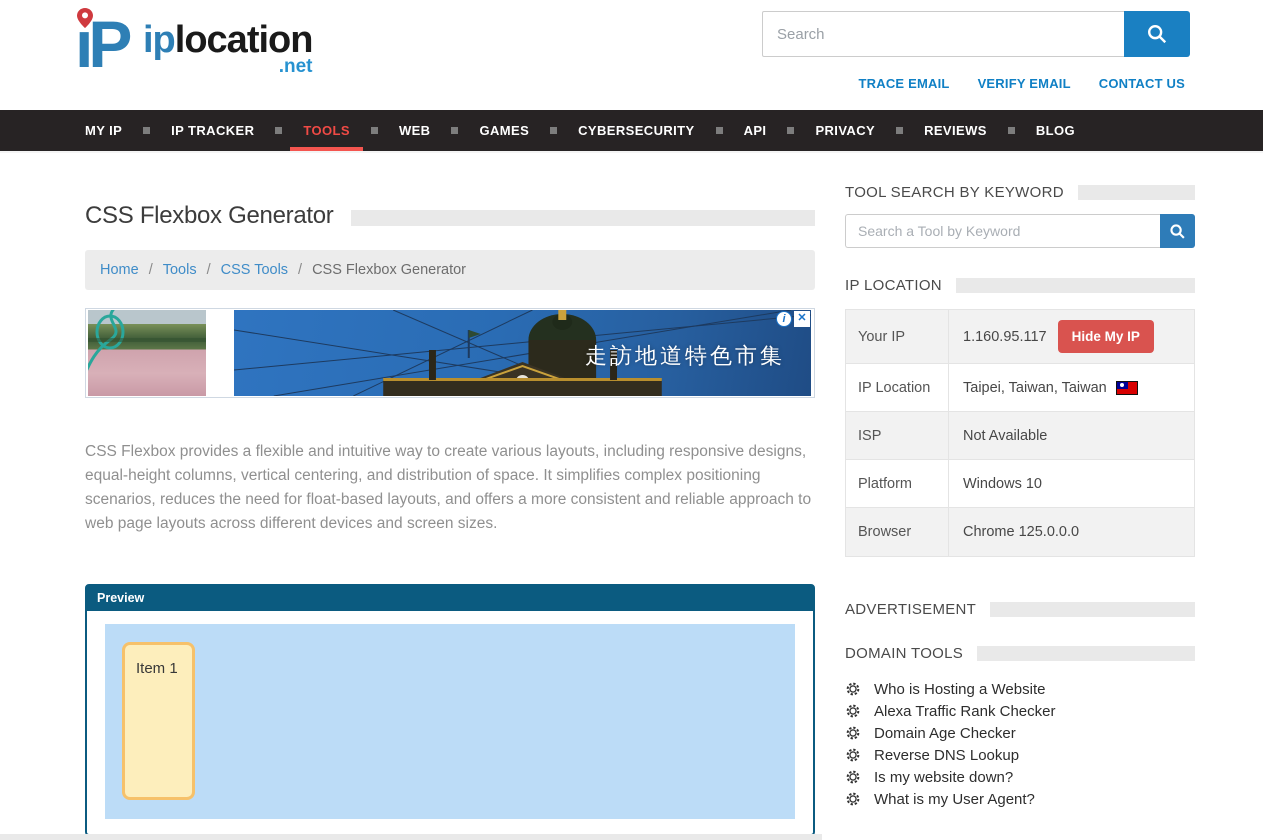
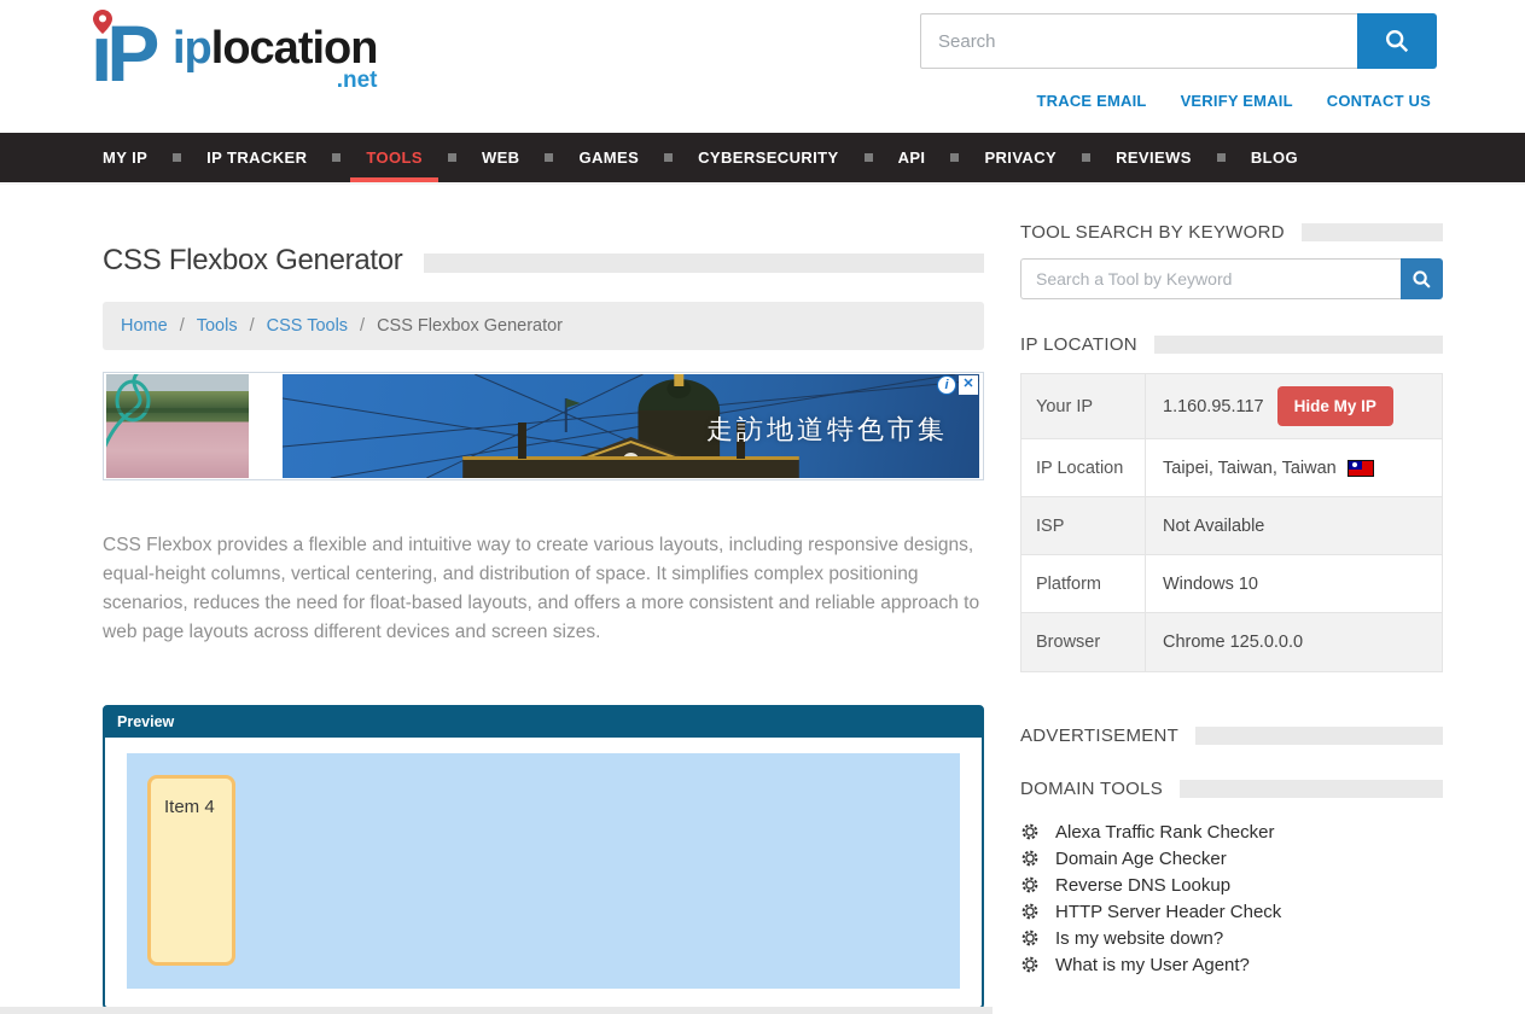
  ıP
  iplocation
  .net
  Search
  TRACE EMAIL
  VERIFY EMAIL
  CONTACT US
  MY IP
  IP TRACKER
  TOOLS
  WEB
  GAMES
  CYBERSECURITY
  API
  PRIVACY
  REVIEWS
  BLOG
  CSS Flexbox Generator
  Home
  /
  Tools
  /
  CSS Tools
  /
  CSS Flexbox Generator
  走訪地道特色市集
  i
  ✕
  CSS Flexbox provides a flexible and intuitive way to create various layouts, including responsive designs, equal-height columns, vertical centering, and distribution of space. It simplifies complex positioning scenarios, reduces the need for float-based layouts, and offers a more consistent and reliable approach to web page layouts across different devices and screen sizes.
  Preview
- Item 1
+ Item 4
  TOOL SEARCH BY KEYWORD
  Search a Tool by Keyword
  IP LOCATION
  Your IP
  1.160.95.117
  Hide My IP
  IP Location
  Taipei, Taiwan, Taiwan
  ISP
  Not Available
  Platform
  Windows 10
  Browser
  Chrome 125.0.0.0
  ADVERTISEMENT
  DOMAIN TOOLS
- Who is Hosting a Website
  Alexa Traffic Rank Checker
  Domain Age Checker
  Reverse DNS Lookup
+ HTTP Server Header Check
  Is my website down?
  What is my User Agent?
